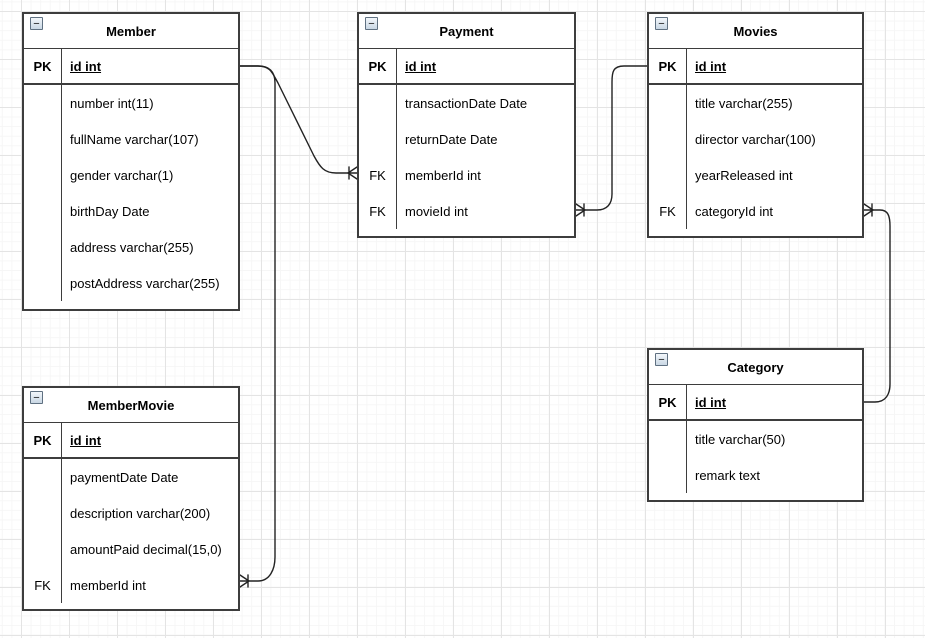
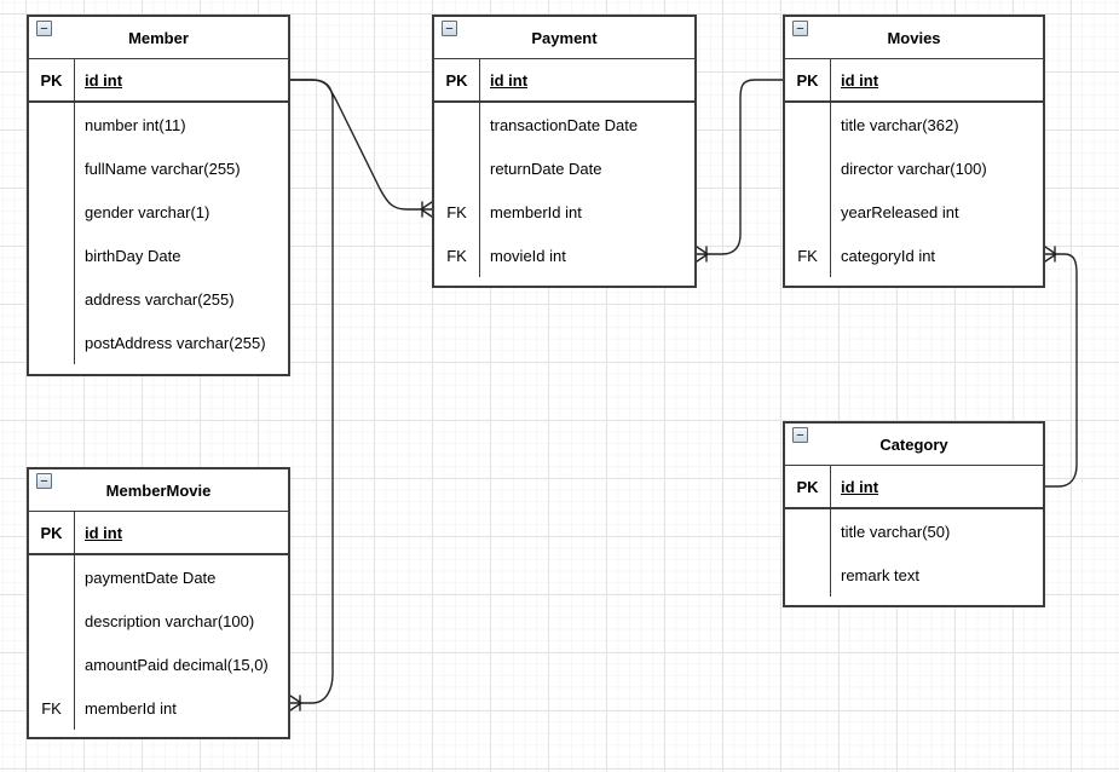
  −
  Member
  PK
  id int
  number int(11)
- fullName varchar(107)
+ fullName varchar(255)
  gender varchar(1)
  birthDay Date
  address varchar(255)
  postAddress varchar(255)
  −
  Payment
  PK
  id int
  transactionDate Date
  returnDate Date
  FK
  memberId int
  FK
  movieId int
  −
  Movies
  PK
  id int
- title varchar(255)
+ title varchar(362)
  director varchar(100)
  yearReleased int
  FK
  categoryId int
  −
  MemberMovie
  PK
  id int
  paymentDate Date
- description varchar(200)
+ description varchar(100)
  amountPaid decimal(15,0)
  FK
  memberId int
  −
  Category
  PK
  id int
  title varchar(50)
  remark text
